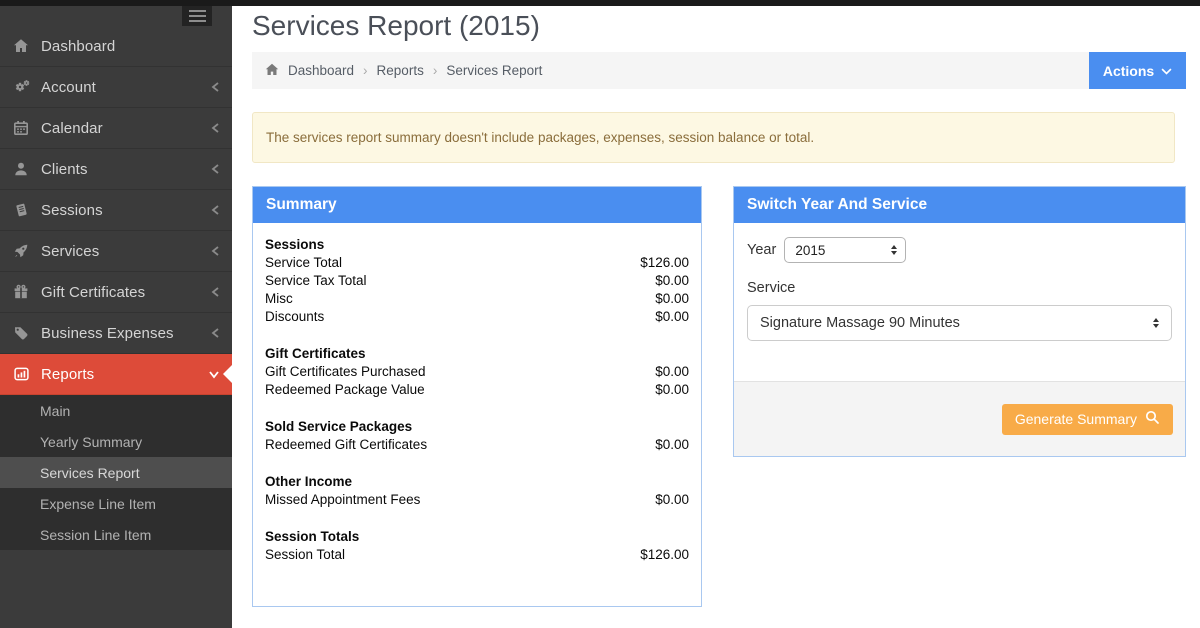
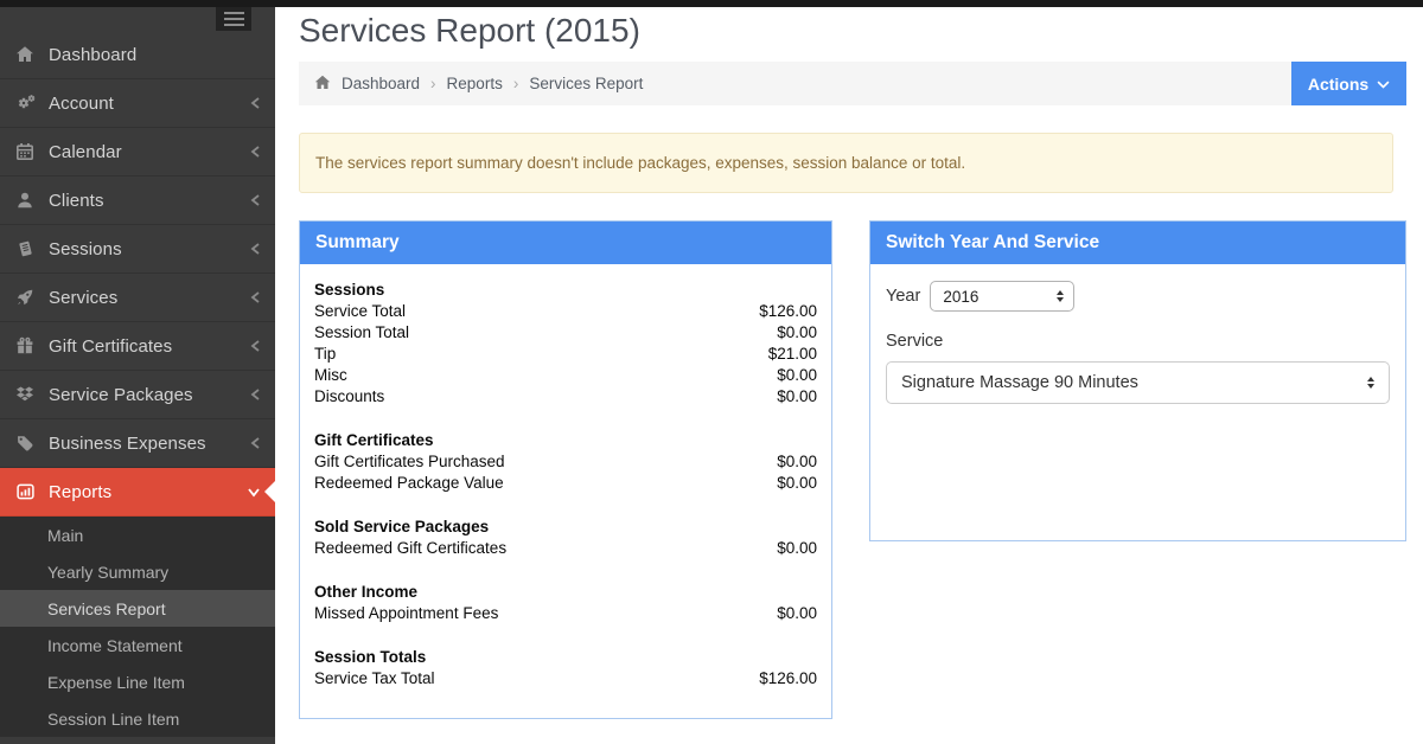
  Dashboard
  Account
  Calendar
  Clients
  Sessions
  Services
  Gift Certificates
+ Service Packages
  Business Expenses
  Reports
  Main
  Yearly Summary
  Services Report
+ Income Statement
  Expense Line Item
  Session Line Item
  Services Report (2015)
  Dashboard
  ›
  Reports
  ›
  Services Report
  Actions
  The services report summary doesn't include packages, expenses, session balance or total.
  Summary
  Sessions
  Service Total
  $126.00
- Service Tax Total
+ Session Total
  $0.00
+ Tip
+ $21.00
  Misc
  $0.00
  Discounts
  $0.00
  Gift Certificates
  Gift Certificates Purchased
  $0.00
  Redeemed Package Value
  $0.00
  Sold Service Packages
  Redeemed Gift Certificates
  $0.00
  Other Income
  Missed Appointment Fees
  $0.00
  Session Totals
- Session Total
+ Service Tax Total
  $126.00
  Switch Year And Service
  Year
- 2015
+ 2016
  Service
  Signature Massage 90 Minutes
- Generate Summary
